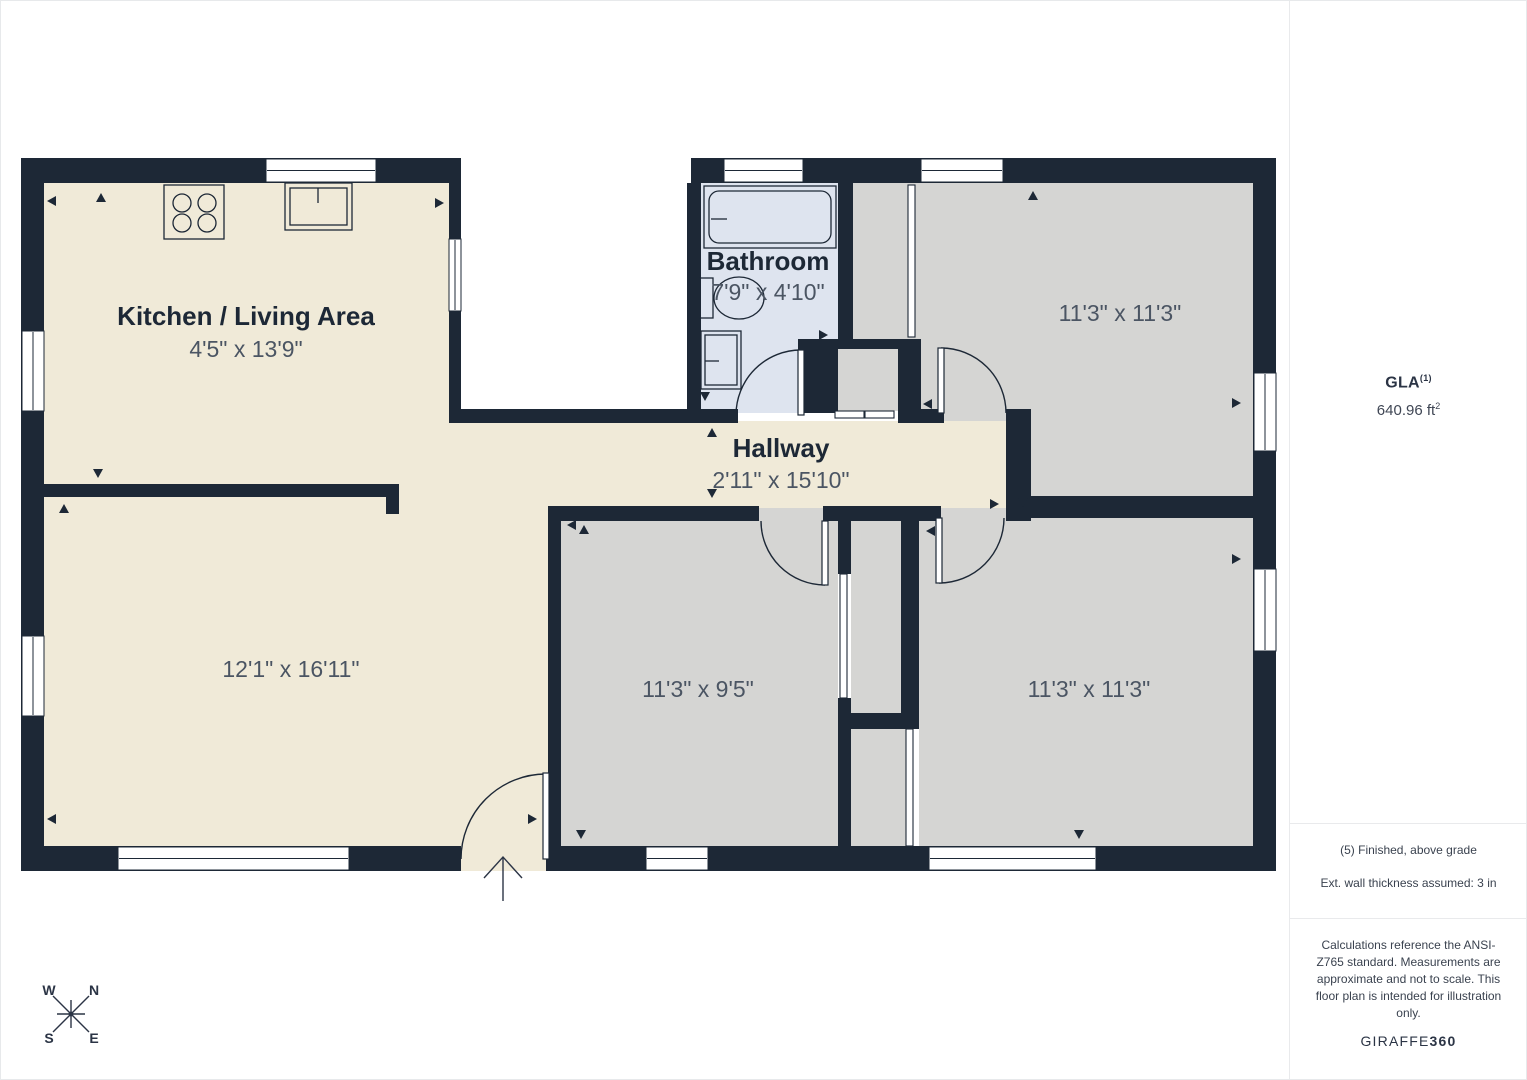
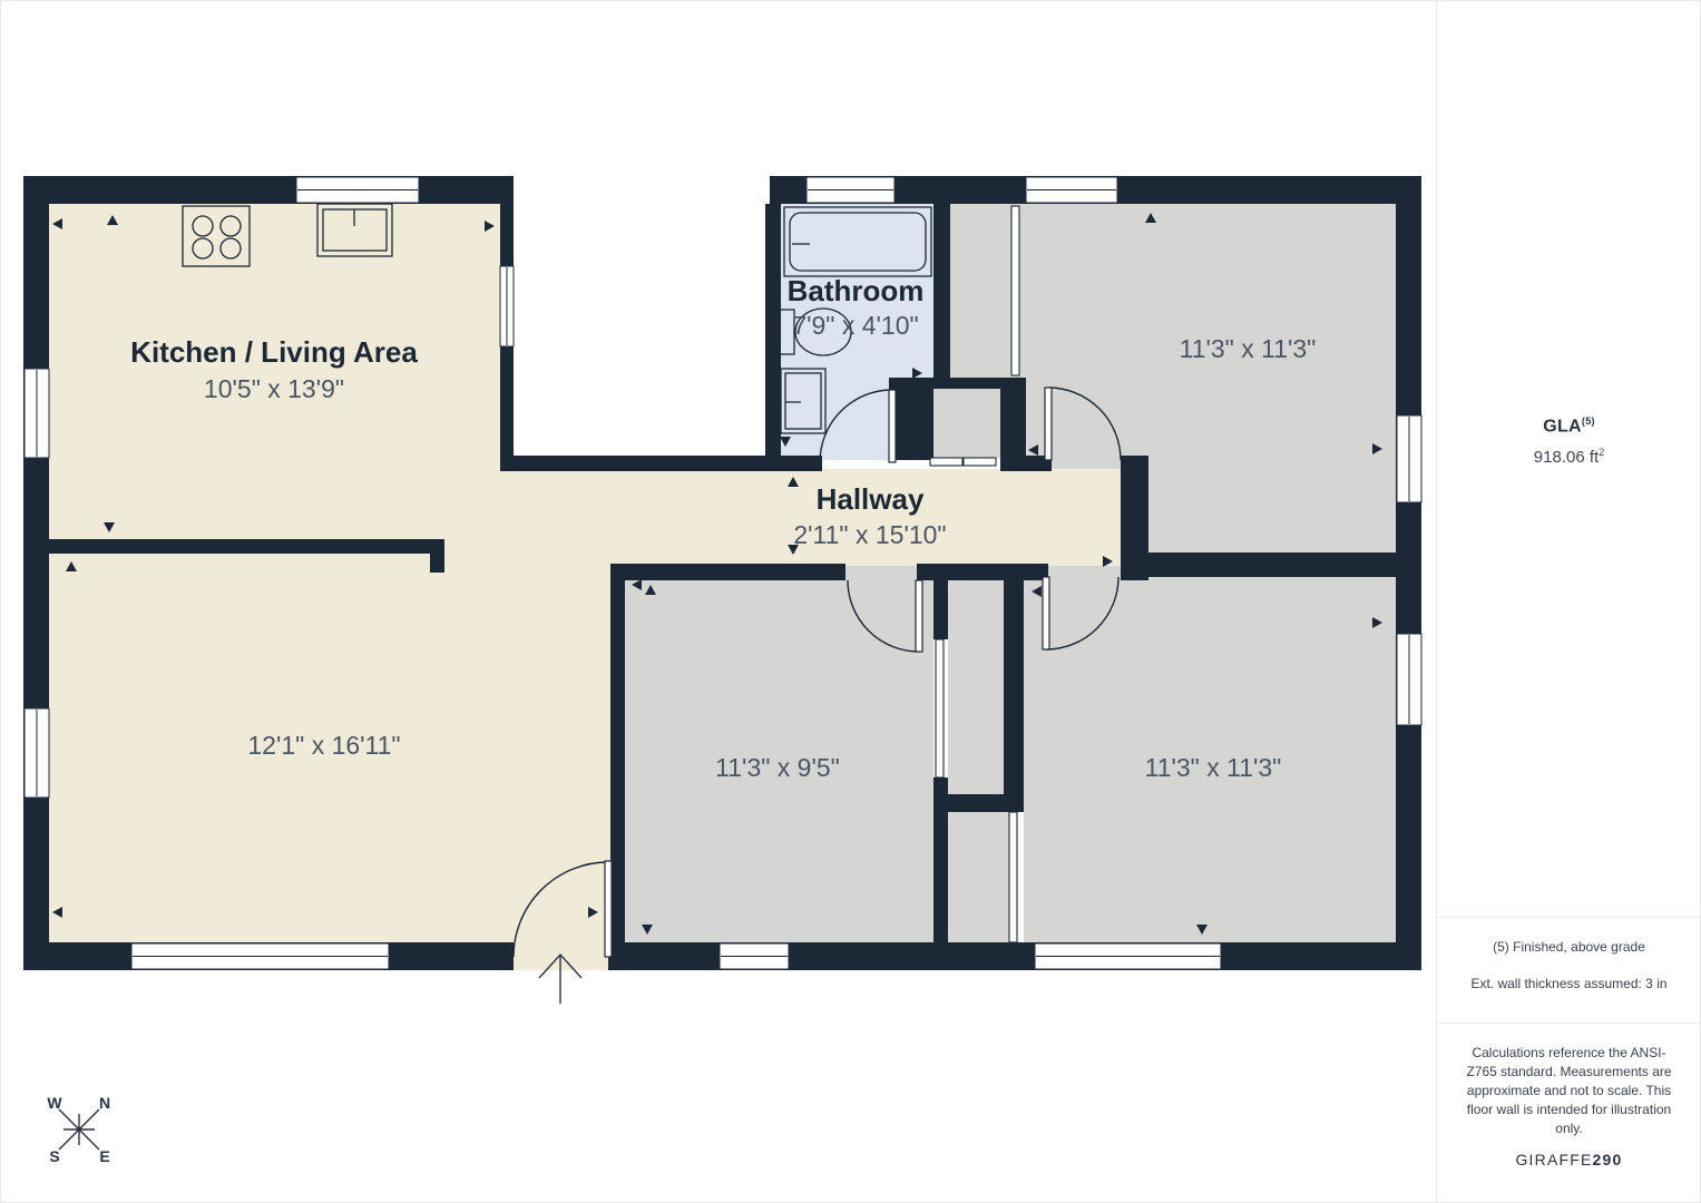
  Kitchen / Living Area
- 4'5" x 13'9"
+ 10'5" x 13'9"
  12'1" x 16'11"
  Bathroom
  7'9" x 4'10"
  Hallway
  2'11" x 15'10"
  11'3" x 11'3"
  11'3" x 9'5"
  11'3" x 11'3"
  W
  N
  S
  E
- GLA(1)
+ GLA(5)
- 640.96 ft2
+ 918.06 ft2
  (5) Finished, above grade
  Ext. wall thickness assumed: 3 in
- Calculations reference the ANSI-Z765 standard. Measurements are approximate and not to scale. This floor plan is intended for illustration only.
+ Calculations reference the ANSI-Z765 standard. Measurements are approximate and not to scale. This floor wall is intended for illustration only.
- GIRAFFE360
+ GIRAFFE290
